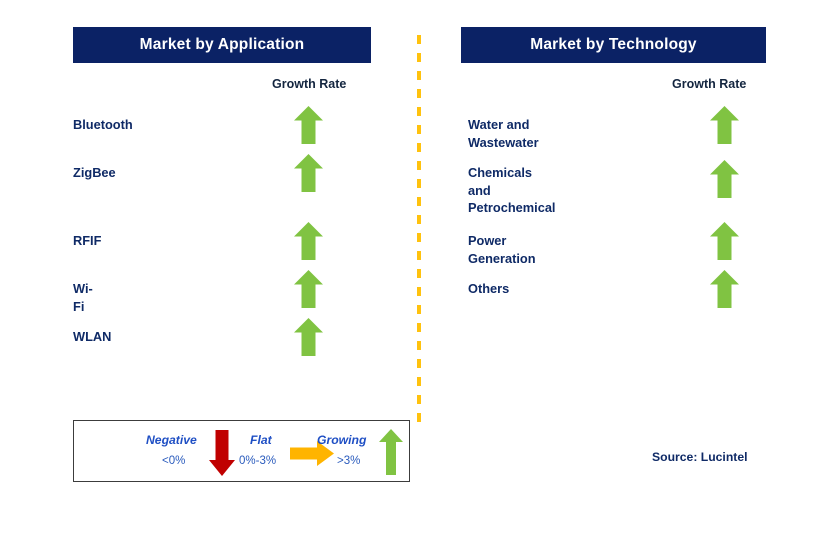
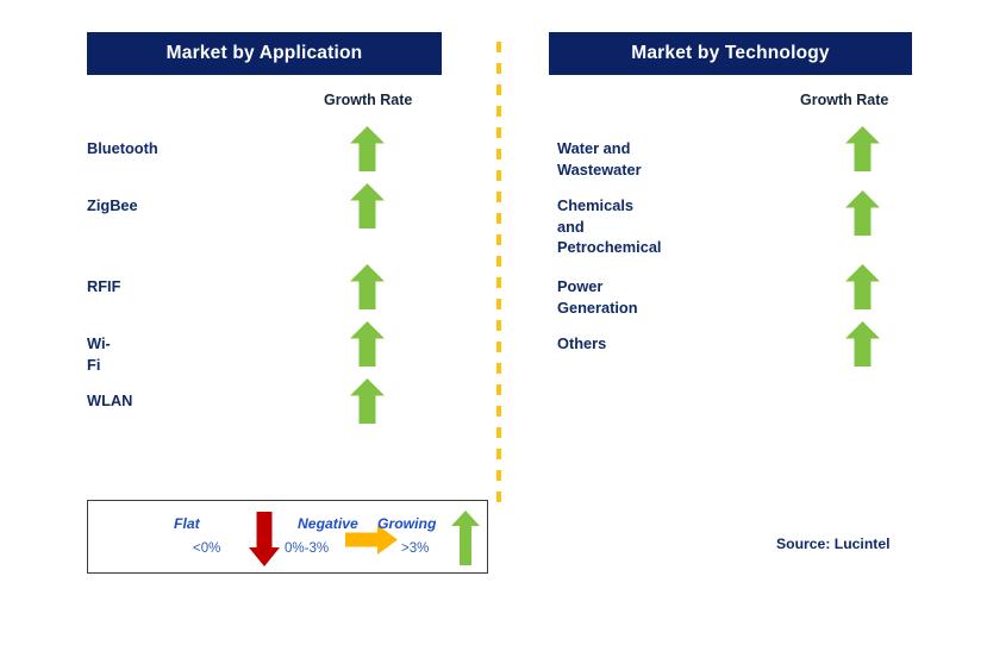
  Market by Application
  Growth Rate
  Bluetooth
  ZigBee
  RFIF
  Wi-Fi
  WLAN
  Market by Technology
  Growth Rate
  Water and Wastewater
  Chemicals and
  Petrochemical
  Power Generation
  Others
- Negative
+ Flat
  <0%
- Flat
+ Negative
  0%-3%
  Growing
  >3%
  Source: Lucintel
